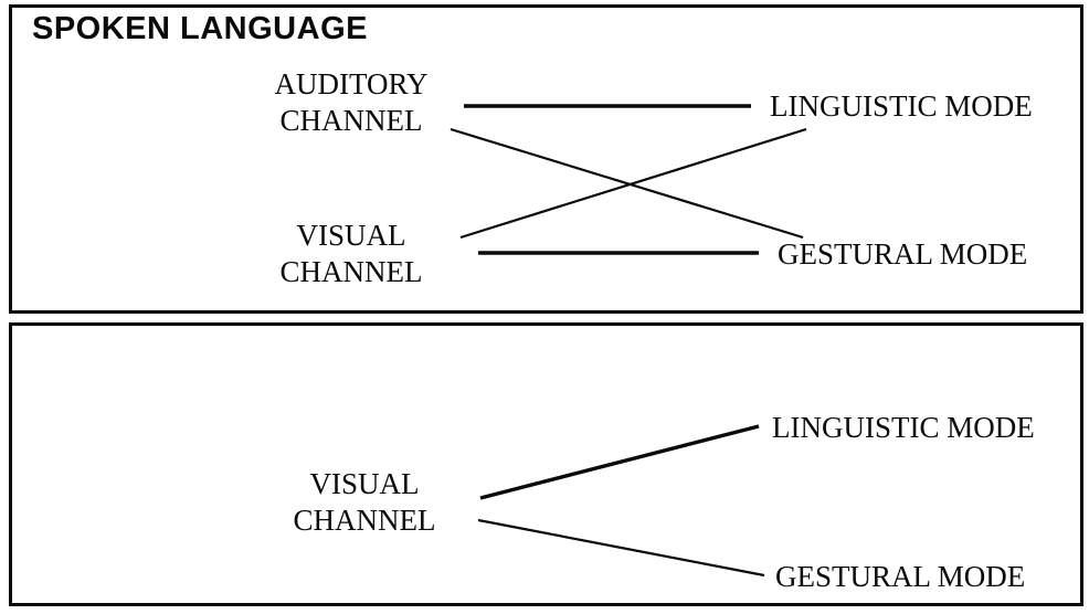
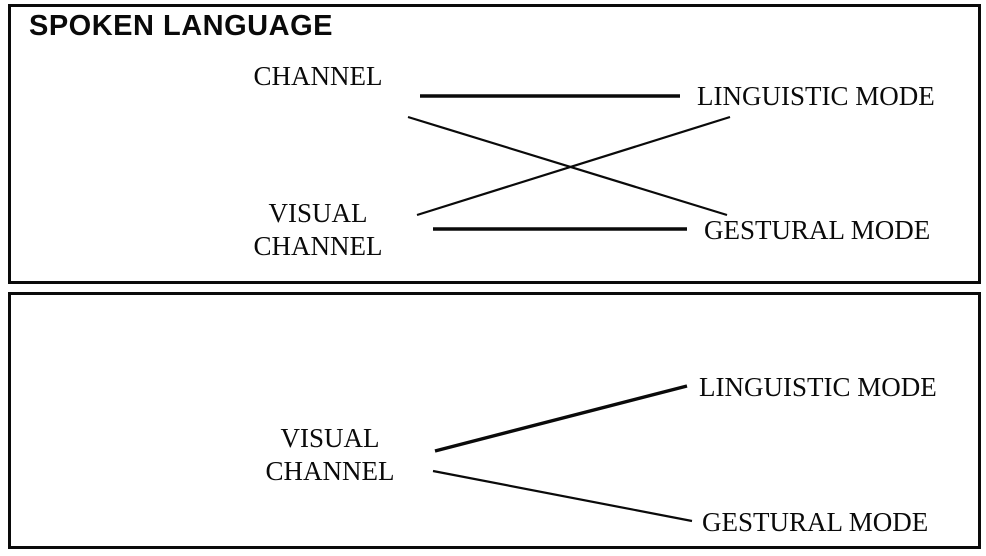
  SPOKEN LANGUAGE
- AUDITORY
  CHANNEL
  VISUAL
  CHANNEL
  LINGUISTIC MODE
  GESTURAL MODE
  VISUAL
  CHANNEL
  LINGUISTIC MODE
  GESTURAL MODE
